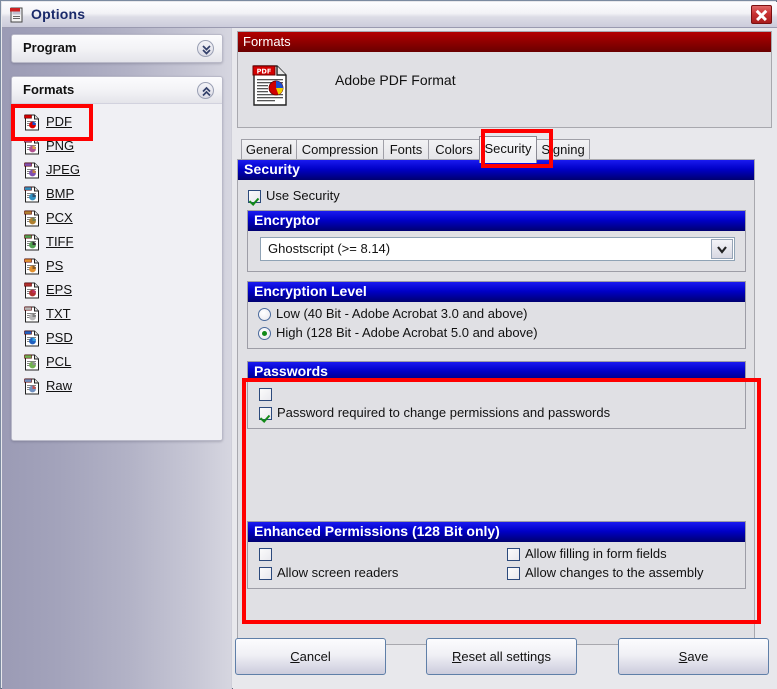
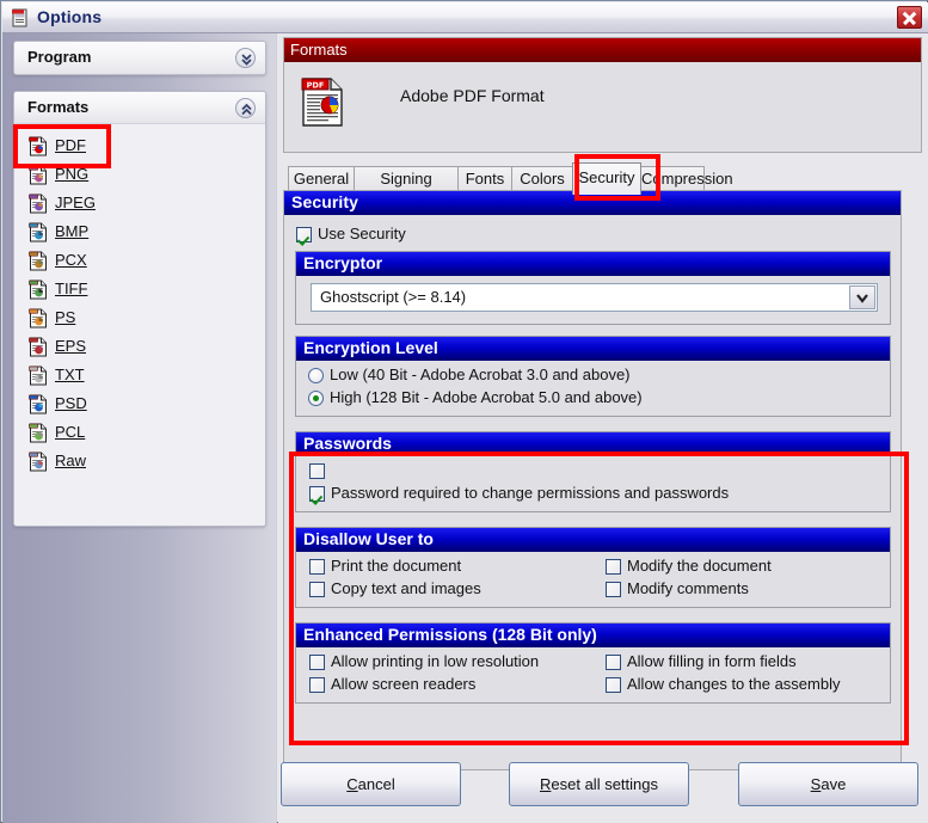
  Options
  Program
  Formats
  PDF
  PNG
  JPEG
  BMP
  PCX
  TIFF
  PS
  EPS
  TXT
  PSD
  PCL
  Raw
  Formats
  PDF
  Adobe PDF Format
  General
- Compression
+ Signing
  Fonts
  Colors
  Security
- Signing
+ Compression
  Security
  Use Security
  Encryptor
  Ghostscript (>= 8.14)
  Encryption Level
  Low (40 Bit - Adobe Acrobat 3.0 and above)
  High (128 Bit - Adobe Acrobat 5.0 and above)
  Passwords
  Password required to change permissions and passwords
+ Disallow User to
+ Print the document
+ Copy text and images
+ Modify the document
+ Modify comments
  Enhanced Permissions (128 Bit only)
+ Allow printing in low resolution
  Allow screen readers
  Allow filling in form fields
  Allow changes to the assembly
  Cancel
  Reset all settings
  Save
